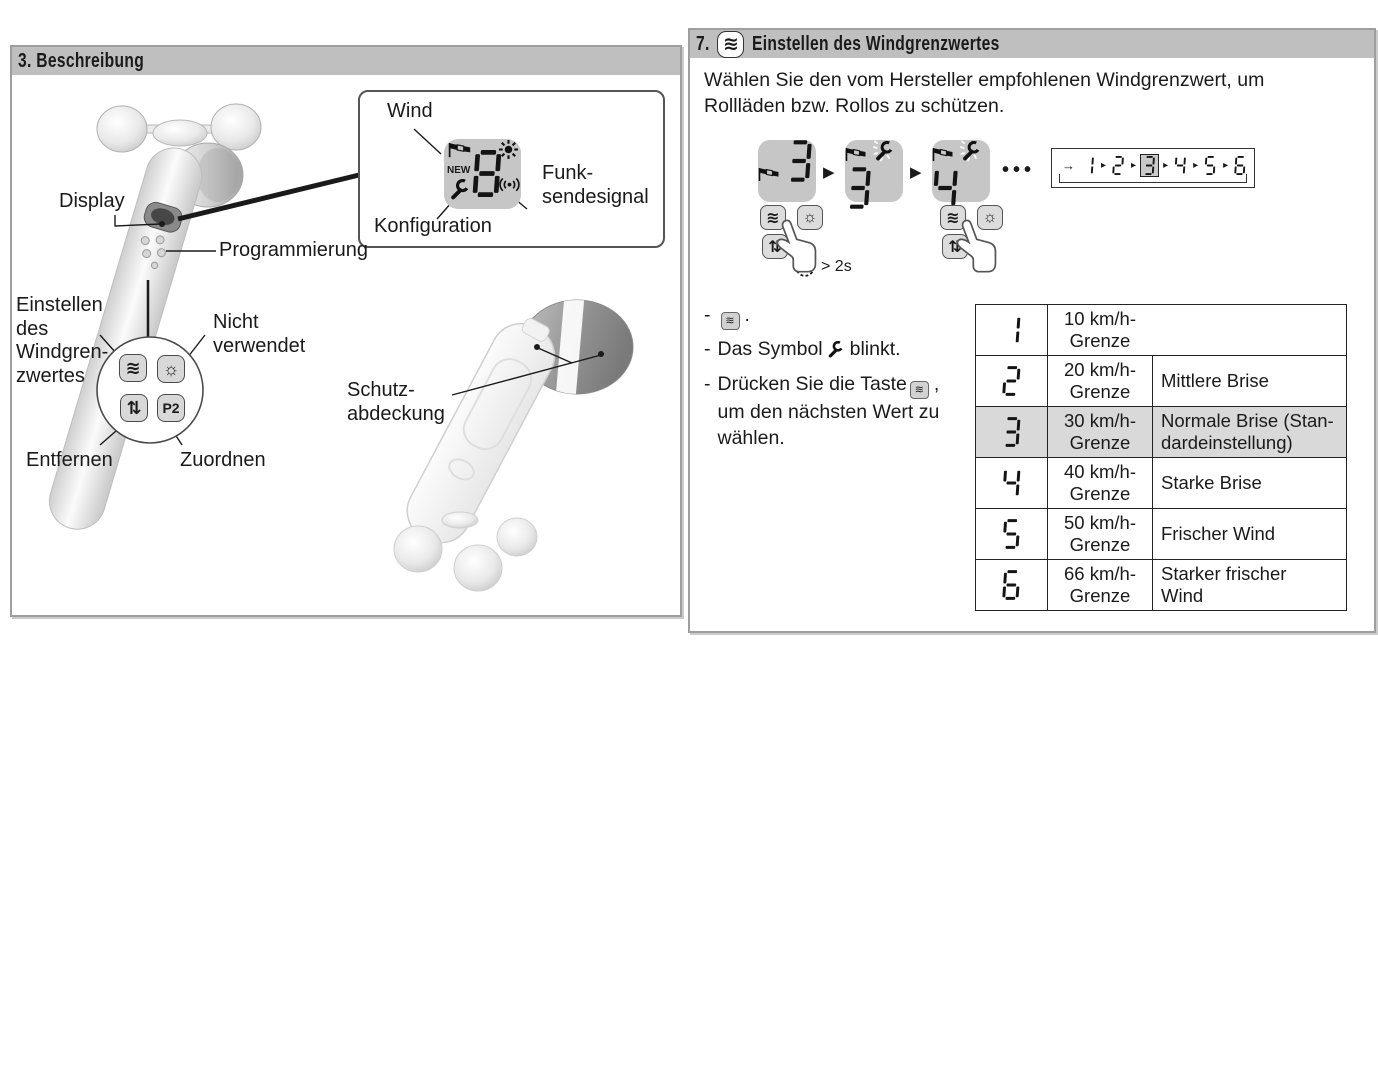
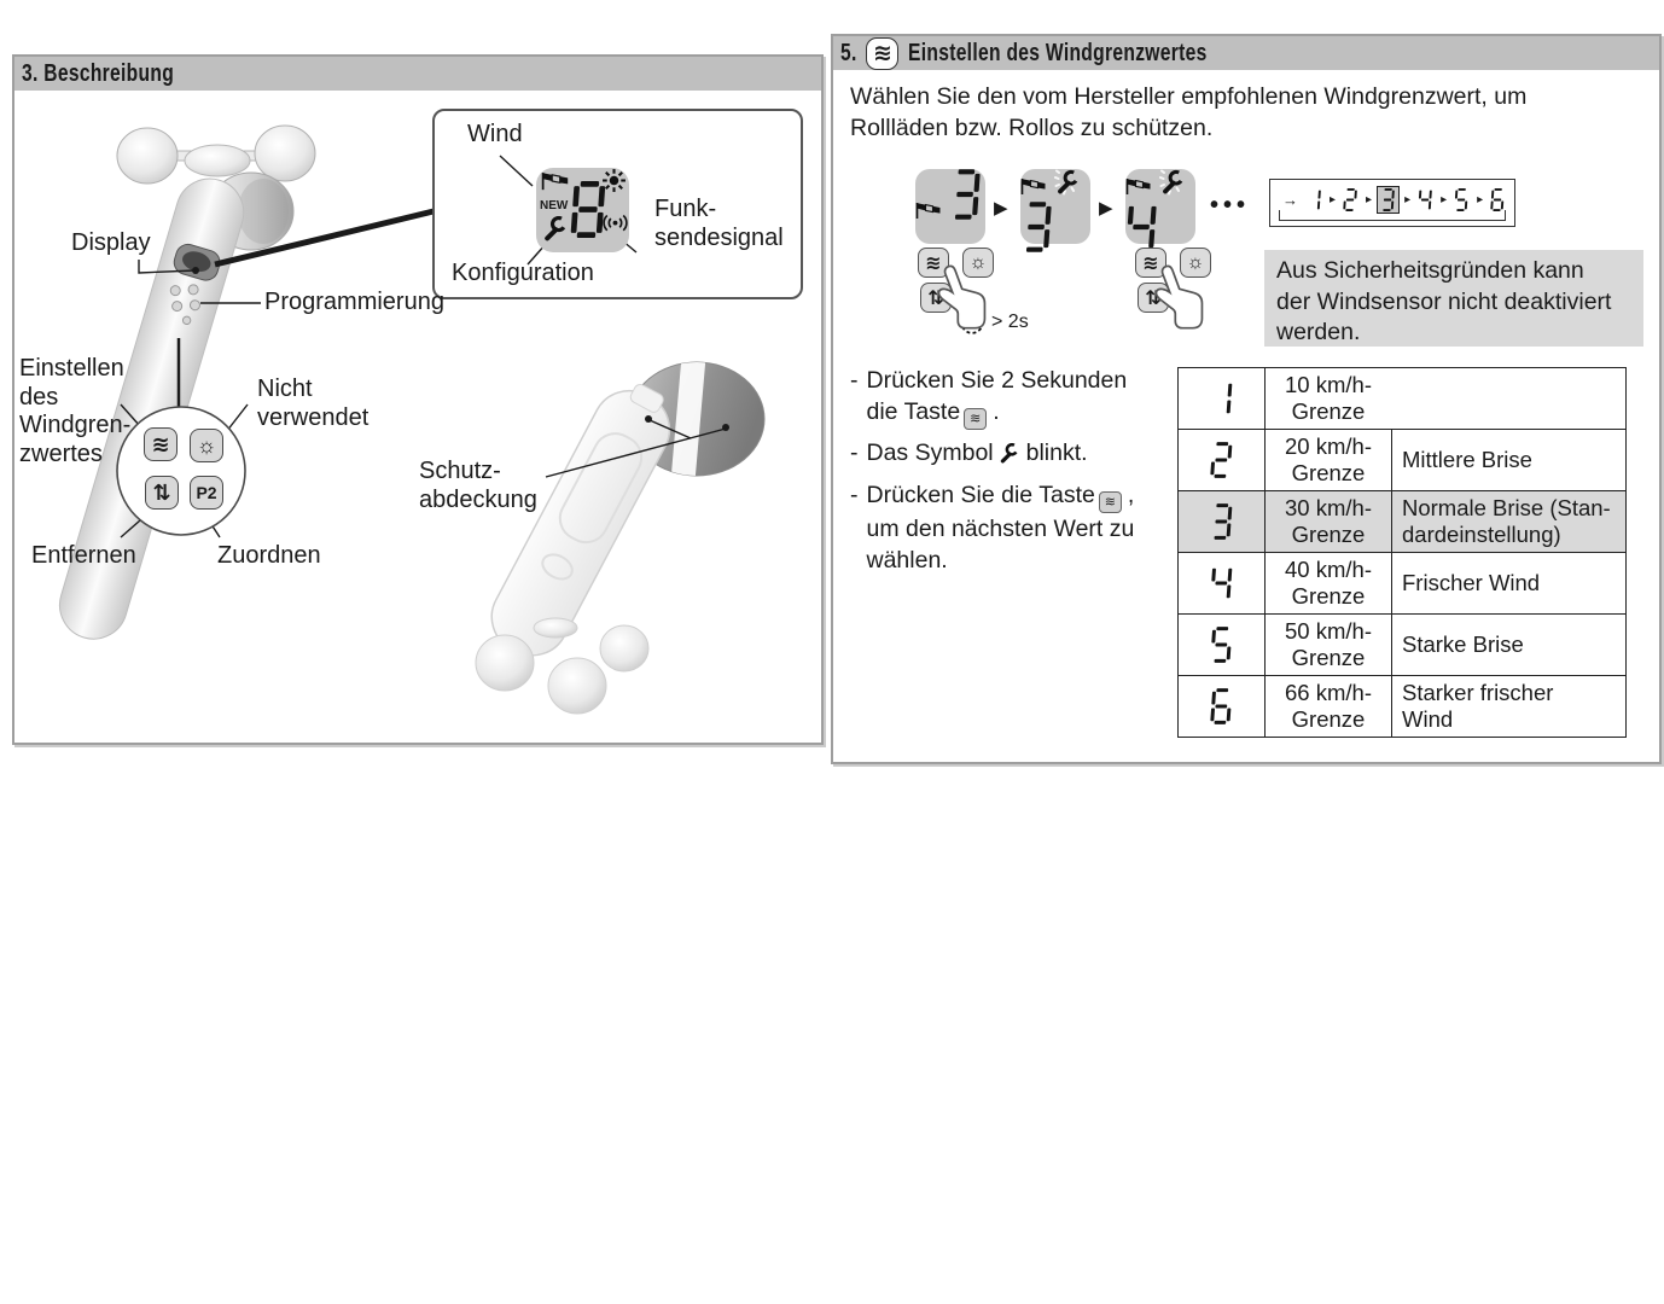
  3. Beschreibung
  Wind
  Funk-
  sendesignal
  Konfiguration
  NEW
  Display
  Programmierung
  Einstellen
  des
  Windgren-
  zwertes
  Nicht
  verwendet
  Entfernen
  Zuordnen
  Schutz-
  abdeckung
  ≋
  ☼
  ⇅
  P2
- 7.
+ 5.
  ≋
  Einstellen des Windgrenzwertes
  Wählen Sie den vom Hersteller empfohlenen Windgrenzwert, um
  Rollläden bzw. Rollos zu schützen.
  ▶
  ▶
  •••
  →
  ▸
  ▸
  ▸
  ▸
  ▸
  ≋
  ☼
  ⇅
  > 2s
  ≋
  ☼
  ⇅
+ Aus Sicherheitsgründen kann
+ der Windsensor nicht deaktiviert
+ werden.
  -
+ Drücken Sie 2 Sekunden
+ die Taste
  ≋
  .
  -
  Das Symbol blinkt.
  -
  Drücken Sie die Taste
  ≋
  ,
  um den nächsten Wert zu
  wählen.
  10 km/h-
  Grenze
  20 km/h-
  Grenze
  Mittlere Brise
  30 km/h-
  Grenze
  Normale Brise (Stan-
  dardeinstellung)
  40 km/h-
  Grenze
- Starke Brise
+ Frischer Wind
  50 km/h-
  Grenze
- Frischer Wind
+ Starke Brise
  66 km/h-
  Grenze
  Starker frischer
  Wind
